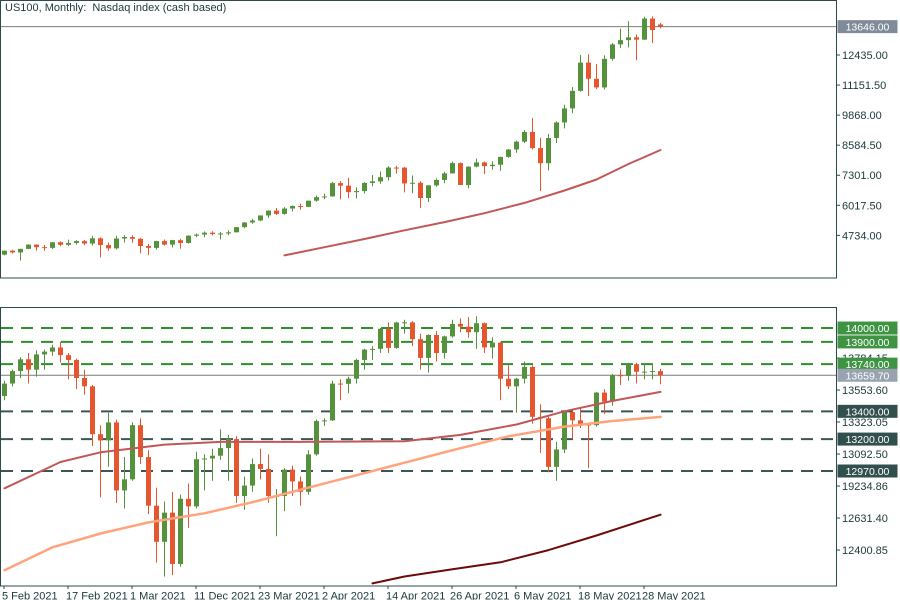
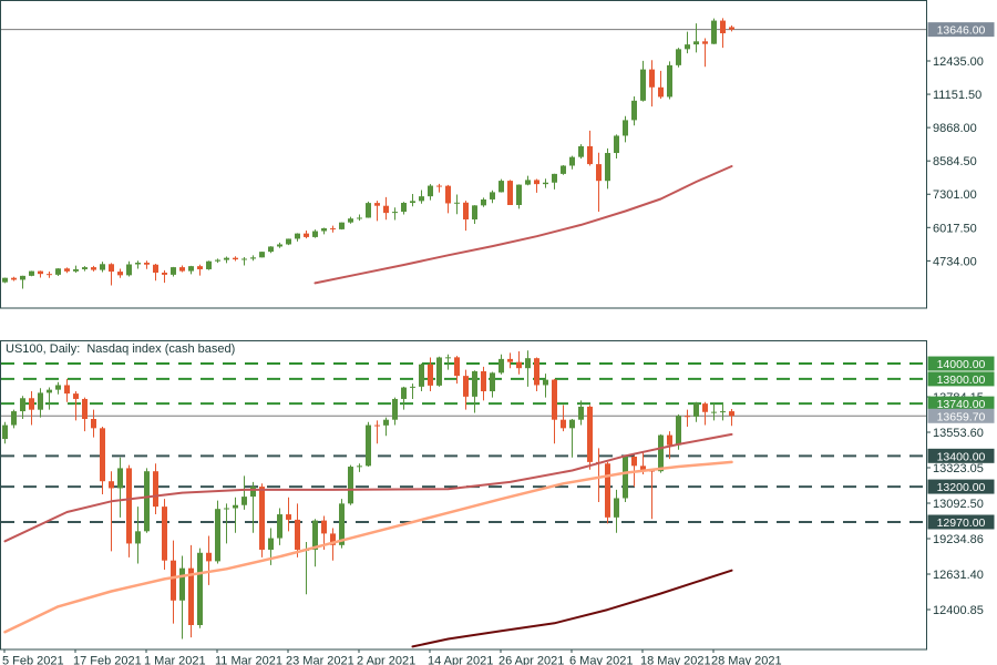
- US100, Monthly: Nasdaq index (cash based)
  12435.00
  11151.50
  9868.00
  8584.50
  7301.00
  6017.50
  4734.00
  13646.00
+ US100, Daily: Nasdaq index (cash based)
  13553.60
  13323.05
  13092.50
  19234.86
  12631.40
  12400.85
  5 Feb 2021
  17 Feb 2021
  1 Mar 2021
- 11 Dec 2021
+ 11 Mar 2021
  23 Mar 2021
  2 Apr 2021
  14 Apr 2021
  26 Apr 2021
  6 May 2021
  18 May 2021
  28 May 2021
  14000.00
  13900.00
  13740.00
  13400.00
  13200.00
  12970.00
  13659.70
